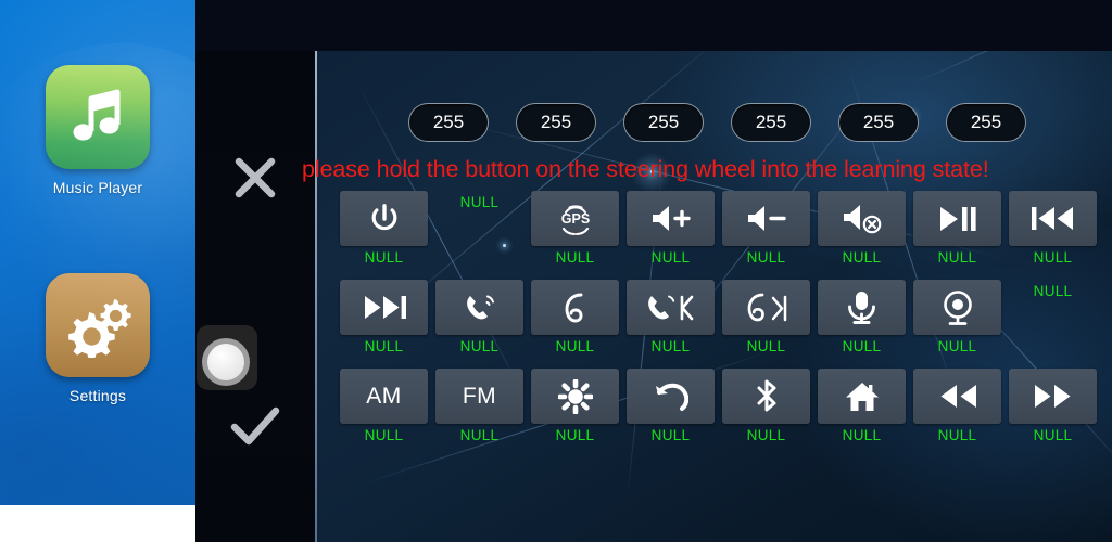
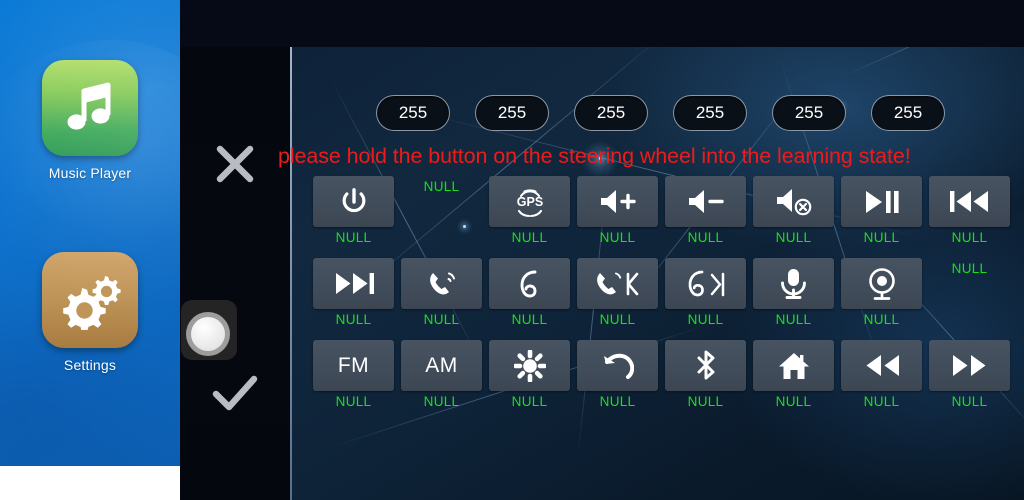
  Settings
  255
  255
  255
  255
  255
  255
  please hold the button on the steering wheel into the learning state!
  NULL
  NULL
  GPS
  NULL
  NULL
  NULL
  NULL
  NULL
  NULL
  NULL
  NULL
  NULL
  NULL
  NULL
  NULL
  NULL
  NULL
- AM
+ FM
  NULL
- FM
+ AM
  NULL
  NULL
  NULL
  NULL
  NULL
  NULL
  NULL
